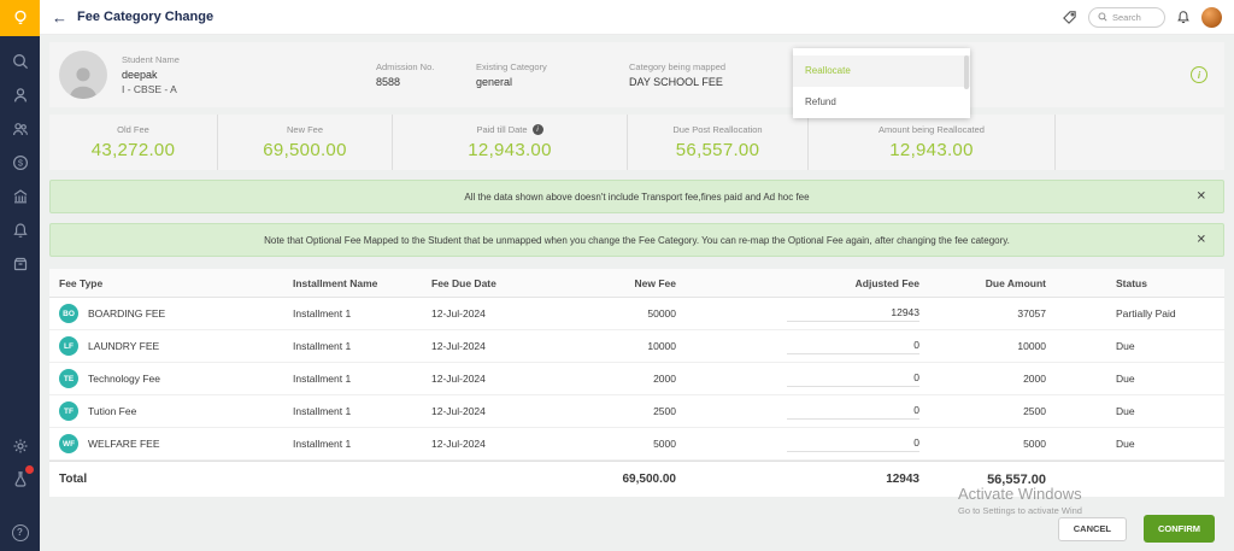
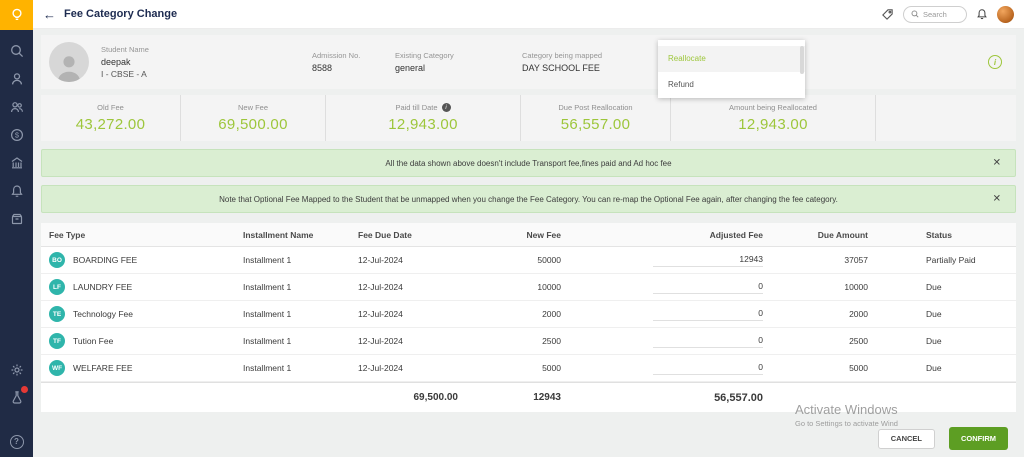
  $
  ?
  ←
  Fee Category Change
  Search
  Student Name
  deepak
  I - CBSE - A
  Admission No.
  8588
  Existing Category
  general
  Category being mapped
  DAY SCHOOL FEE
  i
  Old Fee
  43,272.00
  New Fee
  69,500.00
  Paid till Date
  12,943.00
  Due Post Reallocation
  56,557.00
  Amount being Reallocated
  12,943.00
  All the data shown above doesn't include Transport fee,fines paid and Ad hoc fee
  ✕
  Note that Optional Fee Mapped to the Student that be unmapped when you change the Fee Category. You can re-map the Optional Fee again, after changing the fee category.
  ✕
  Fee Type
  Installment Name
  Fee Due Date
  New Fee
  Adjusted Fee
  Due Amount
  Status
  BOARDING FEE
  Installment 1
  12-Jul-2024
  50000
  12943
  37057
  Partially Paid
  LAUNDRY FEE
  Installment 1
  12-Jul-2024
  10000
  0
  10000
  Due
  Technology Fee
  Installment 1
  12-Jul-2024
  2000
  0
  2000
  Due
  Tution Fee
  Installment 1
  12-Jul-2024
  2500
  0
  2500
  Due
  WELFARE FEE
  Installment 1
  12-Jul-2024
  5000
  0
  5000
  Due
- Total
  69,500.00
  12943
  56,557.00
  CANCEL
  CONFIRM
  Reallocate
  Refund
  Activate Windows
  Go to Settings to activate Wind
